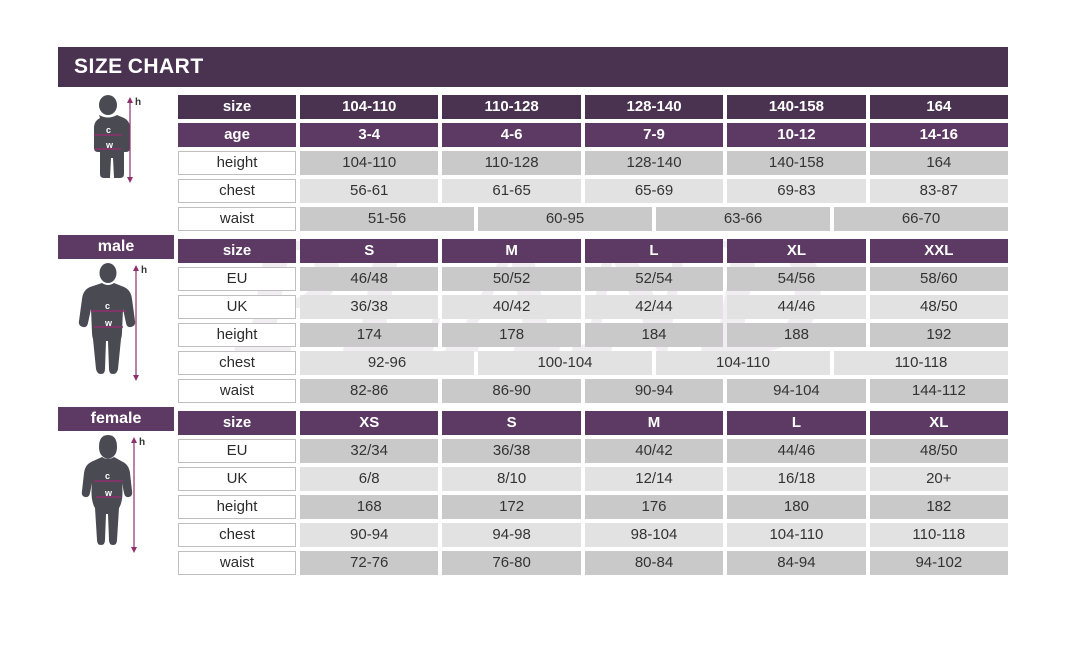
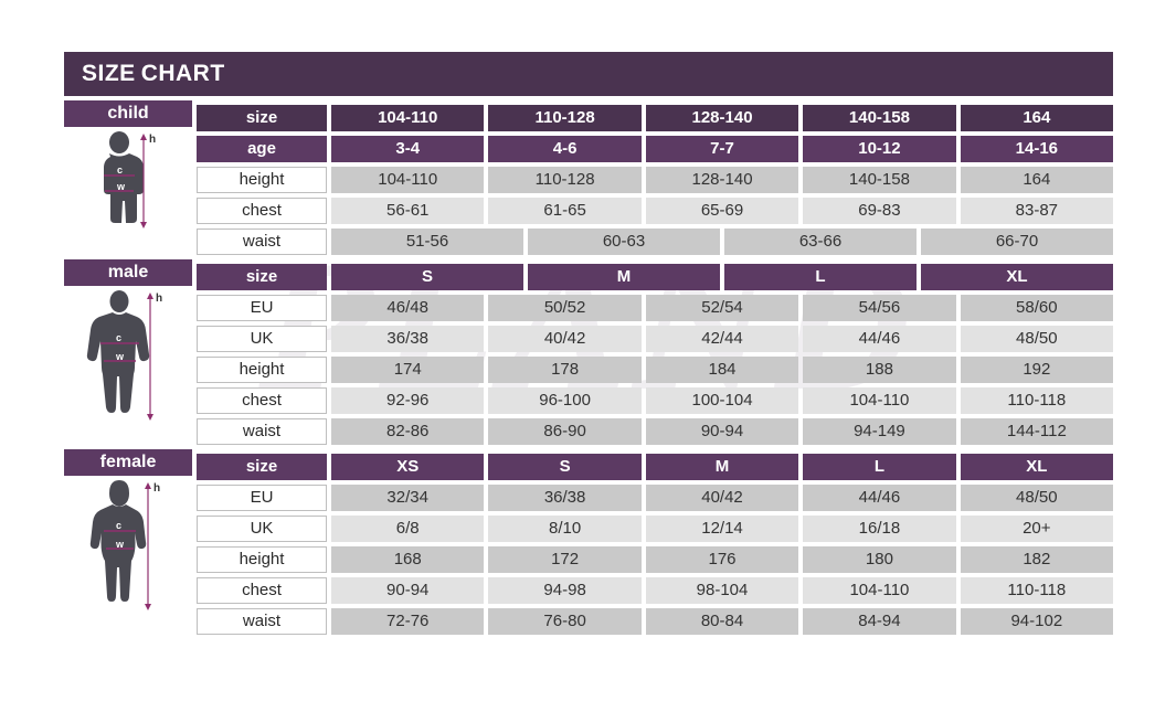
  SIZE
  CHART
+ child
  h
  c
  w
  size
  104-110
  110-128
  128-140
  140-158
  164
  age
  3-4
  4-6
- 7-9
+ 7-7
  10-12
  14-16
  height
  104-110
  110-128
  128-140
  140-158
  164
  chest
  56-61
  61-65
  65-69
  69-83
  83-87
  waist
  51-56
- 60-95
+ 60-63
  63-66
  66-70
  male
  h
  c
  w
  size
  S
  M
  L
  XL
- XXL
  EU
  46/48
  50/52
  52/54
  54/56
  58/60
  UK
  36/38
  40/42
  42/44
  44/46
  48/50
  height
  174
  178
  184
  188
  192
  chest
  92-96
+ 96-100
  100-104
  104-110
  110-118
  waist
  82-86
  86-90
  90-94
- 94-104
+ 94-149
  144-112
  female
  h
  c
  w
  size
  XS
  S
  M
  L
  XL
  EU
  32/34
  36/38
  40/42
  44/46
  48/50
  UK
  6/8
  8/10
  12/14
  16/18
  20+
  height
  168
  172
  176
  180
  182
  chest
  90-94
  94-98
  98-104
  104-110
  110-118
  waist
  72-76
  76-80
  80-84
  84-94
  94-102
